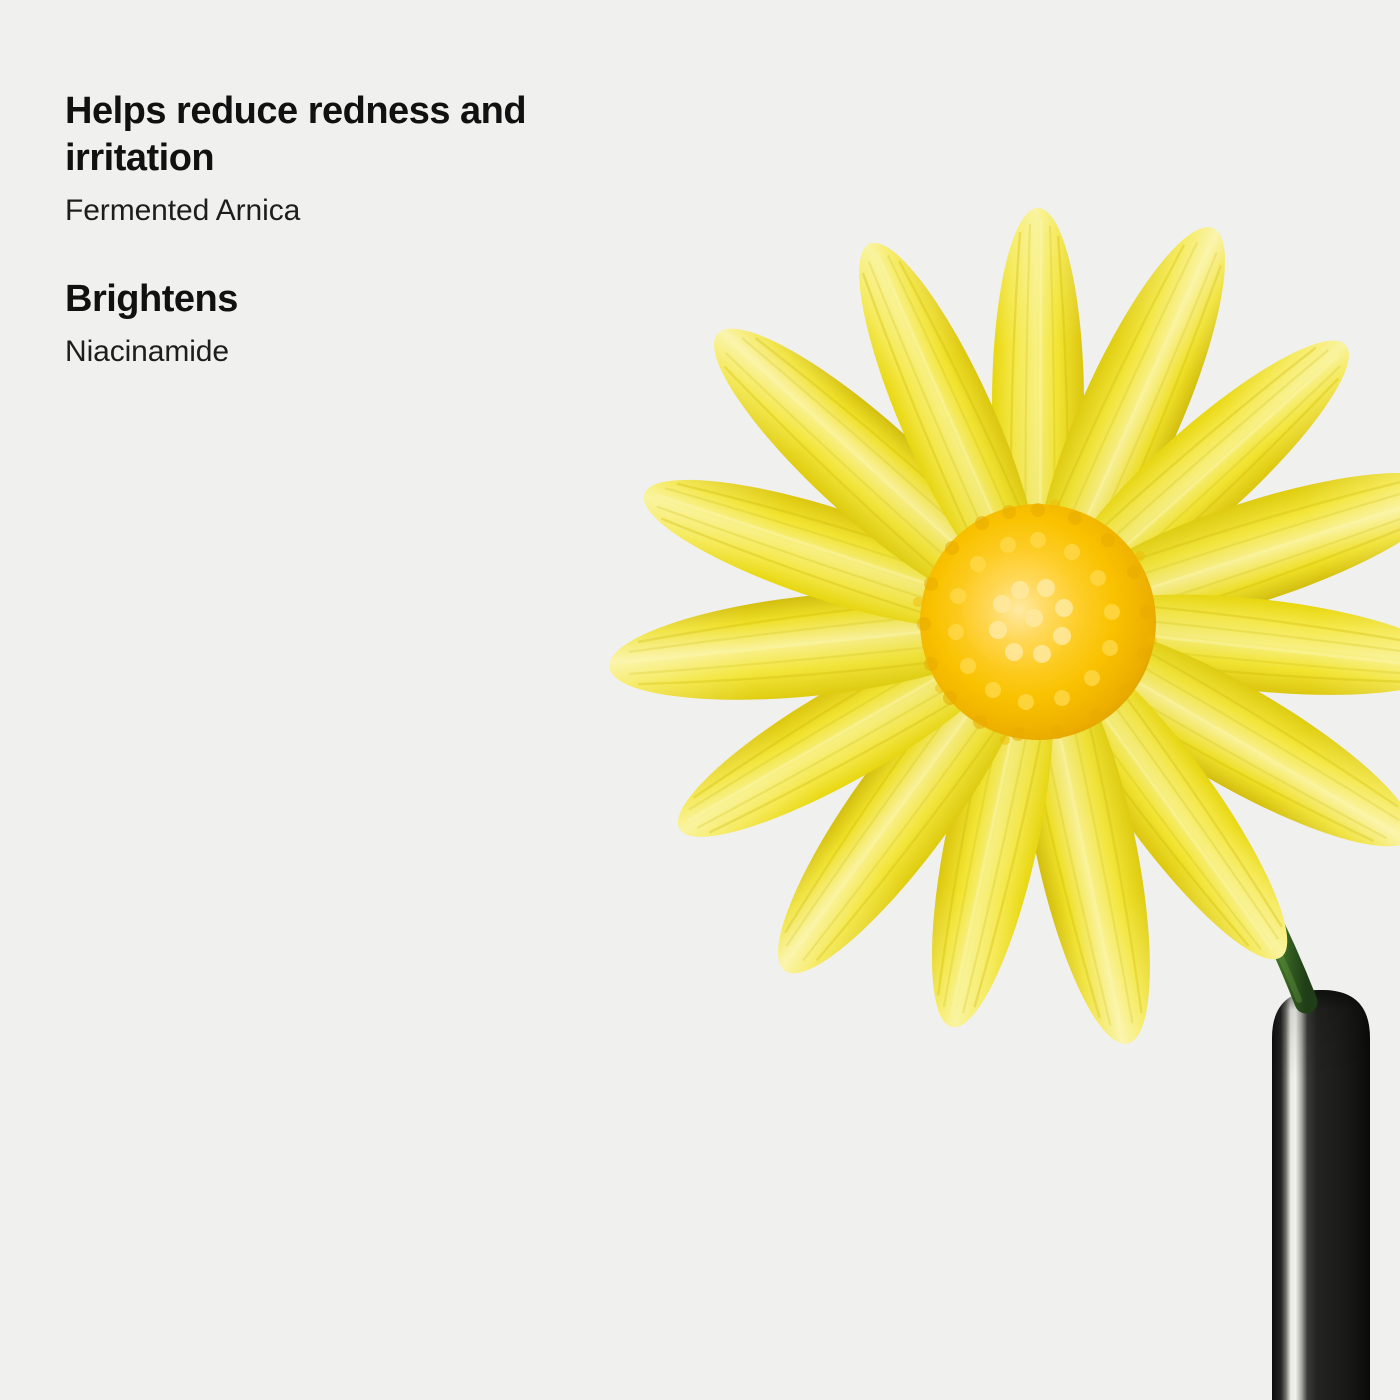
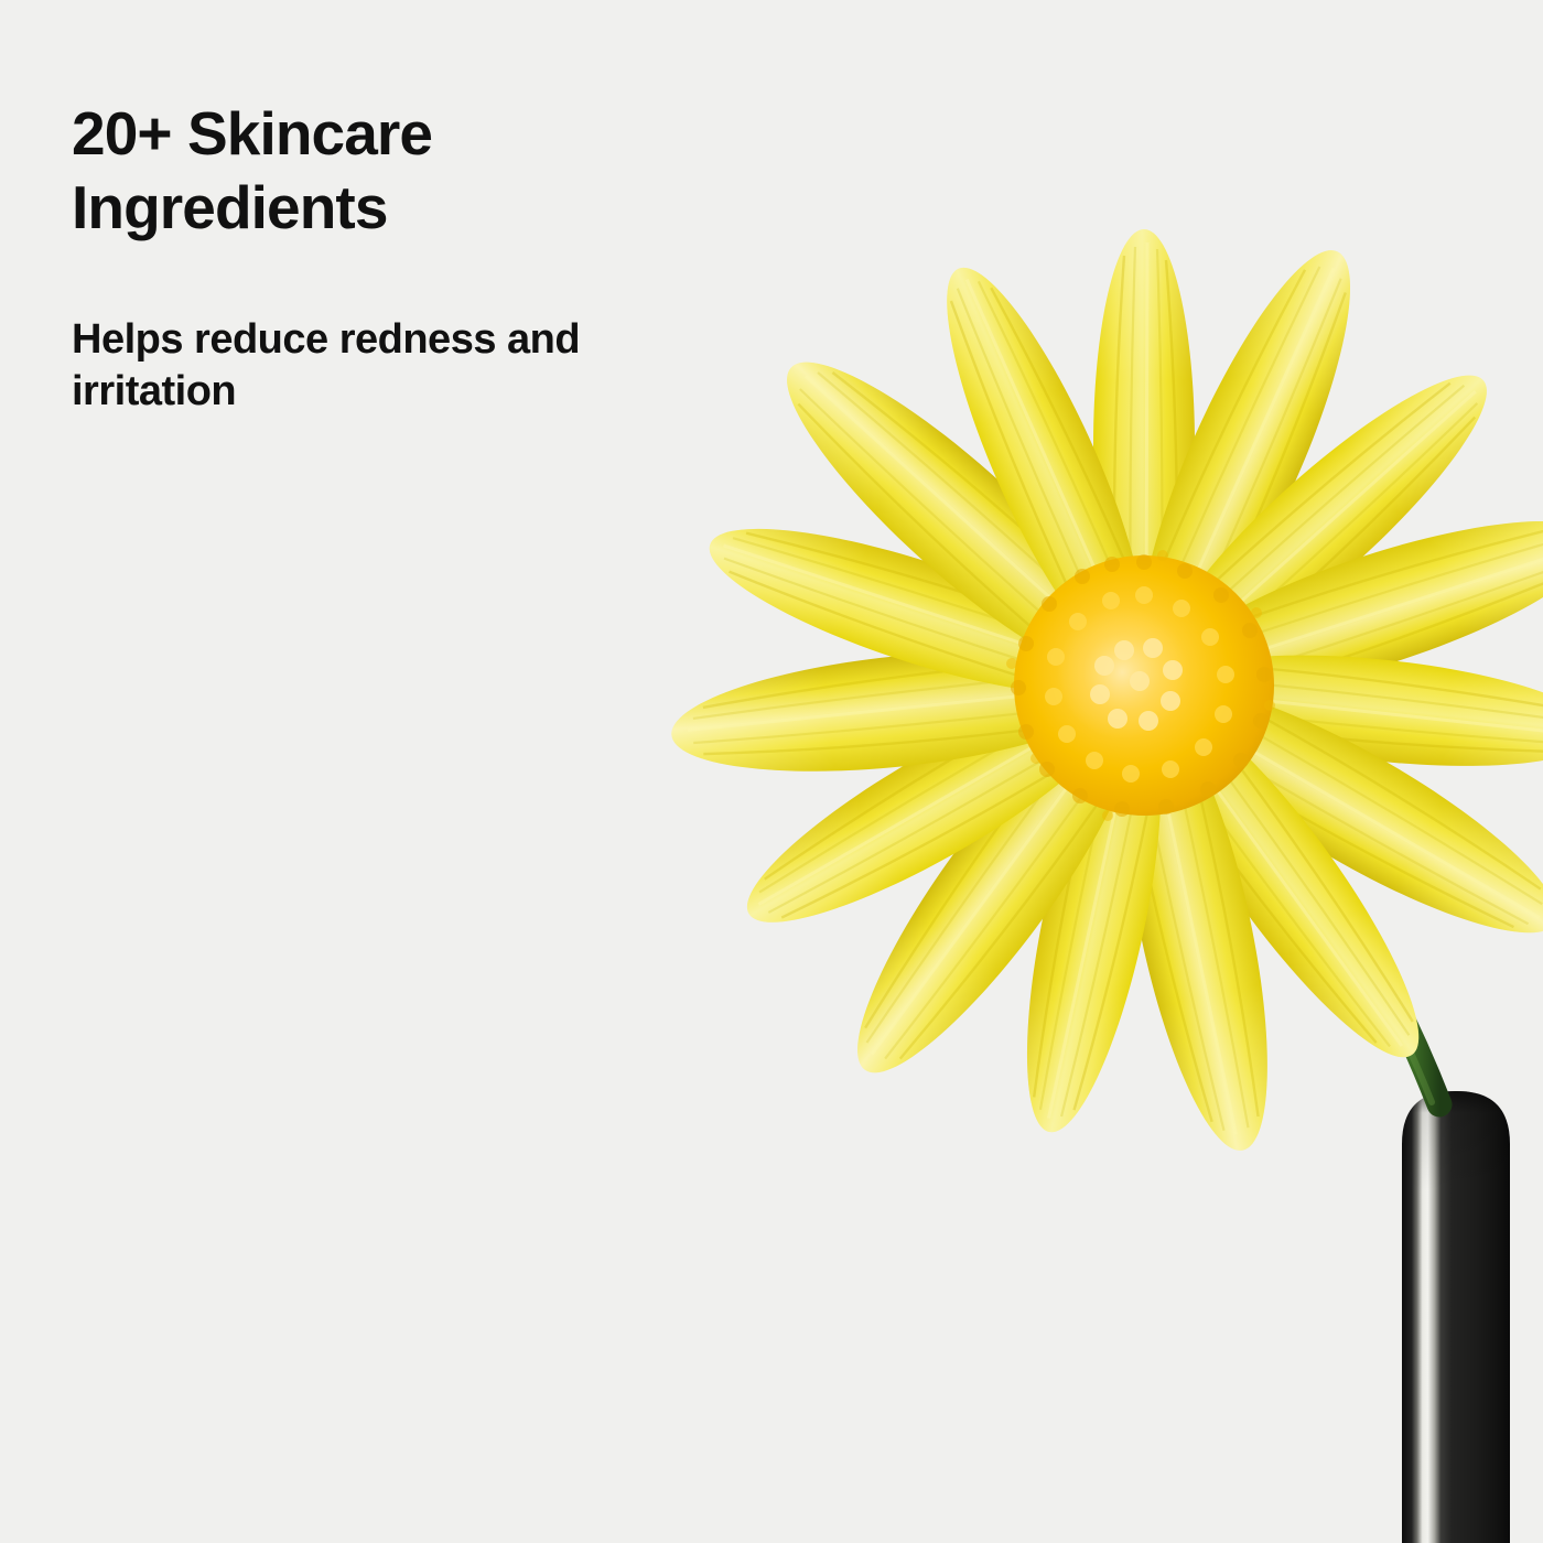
+ 20+ Skincare Ingredients
  Helps reduce redness and irritation
- Fermented Arnica
- Brightens
- Niacinamide
